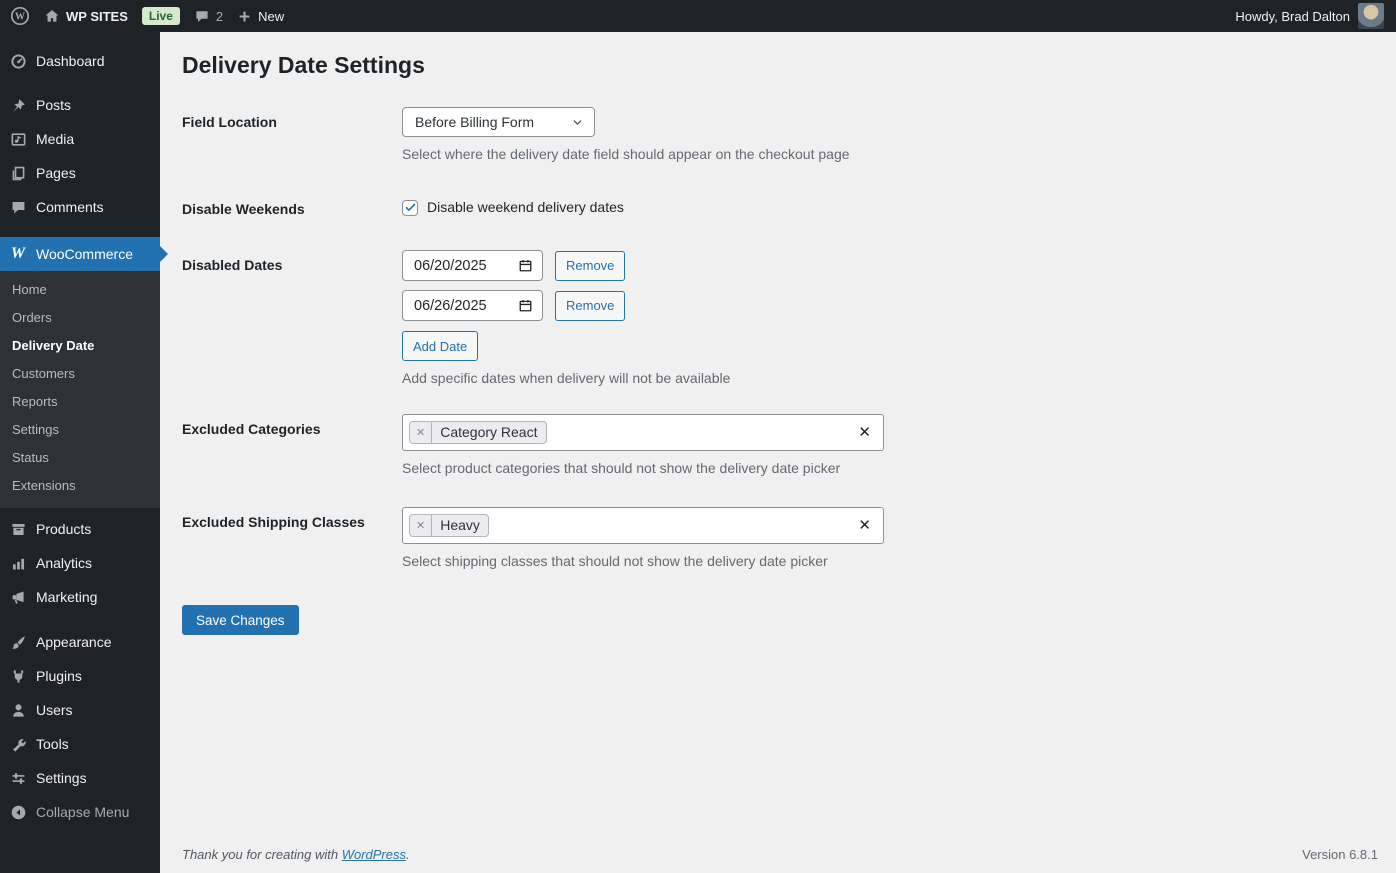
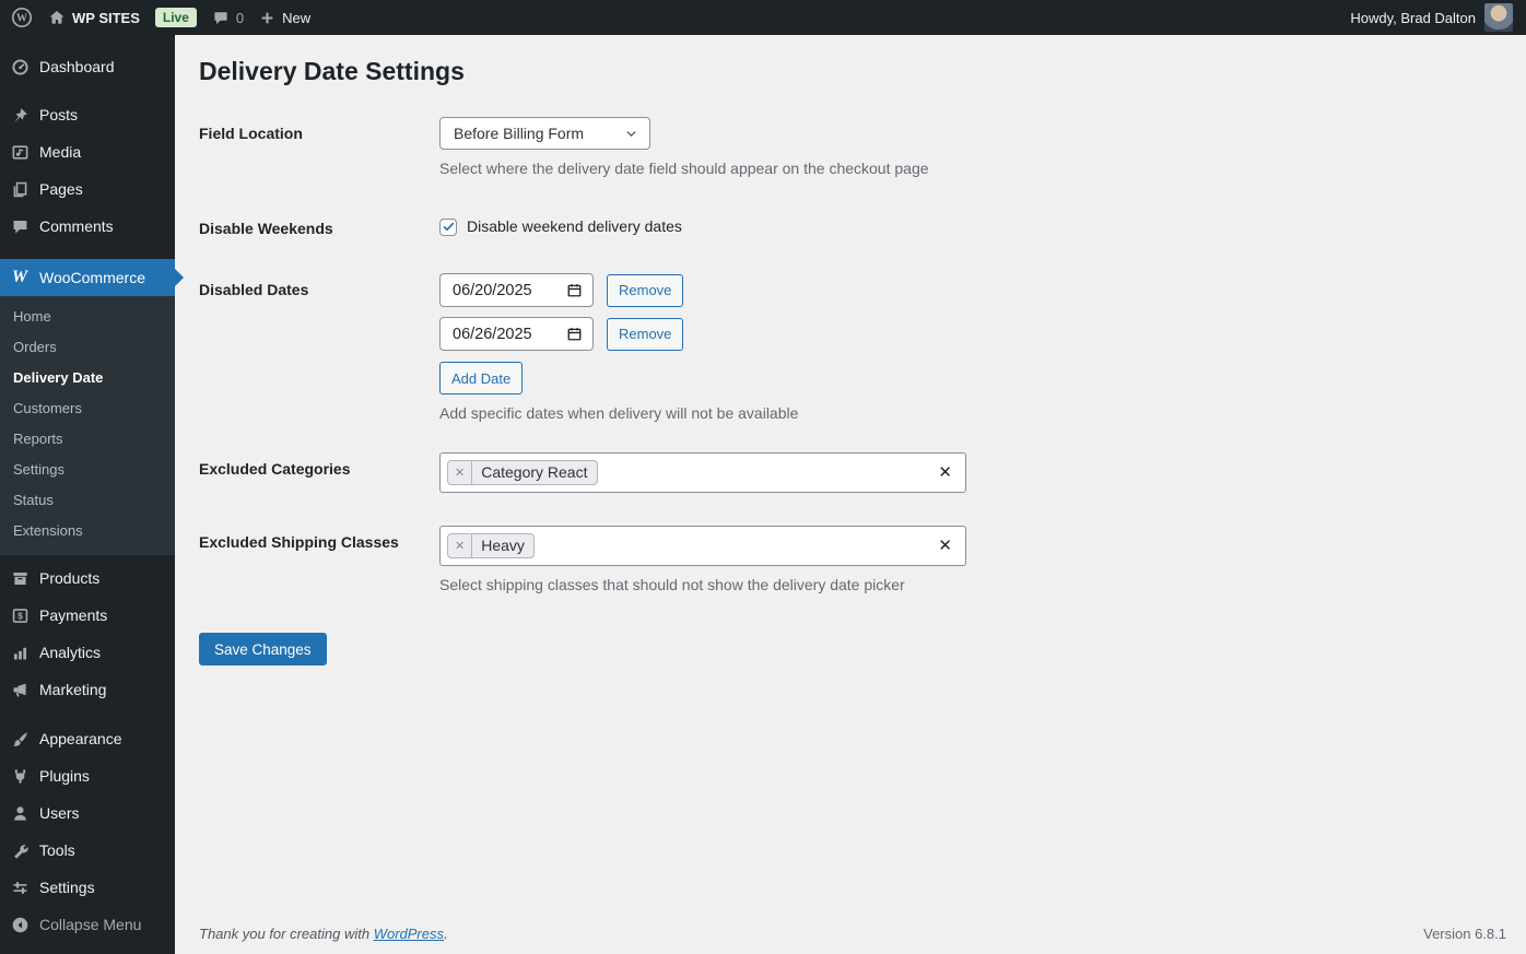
  W
  WP SITES
  Live
- 2
+ 0
  New
  Howdy, Brad Dalton
  Dashboard
  Posts
  Media
  Pages
  Comments
  W
  WooCommerce
  Home
  Orders
  Delivery Date
  Customers
  Reports
  Settings
  Status
  Extensions
  Products
+ $
+ Payments
  Analytics
  Marketing
  Appearance
  Plugins
  Users
  Tools
  Settings
  Collapse Menu
  Delivery Date Settings
  Field Location
  Before Billing Form
  Select where the delivery date field should appear on the checkout page
  Disable Weekends
  Disable weekend delivery dates
  Disabled Dates
  06/20/2025
  Remove
  06/26/2025
  Remove
  Add Date
  Add specific dates when delivery will not be available
  Excluded Categories
  ✕
  Category React
  ✕
- Select product categories that should not show the delivery date picker
  Excluded Shipping Classes
  ✕
  Heavy
  ✕
  Select shipping classes that should not show the delivery date picker
  Save Changes
  Thank you for creating with WordPress.
  Version 6.8.1
